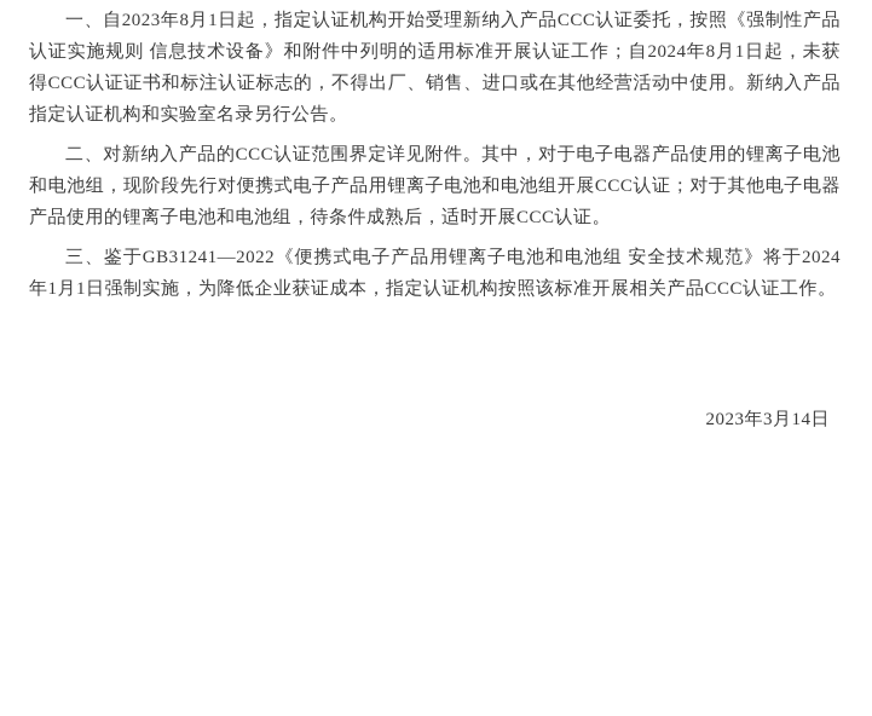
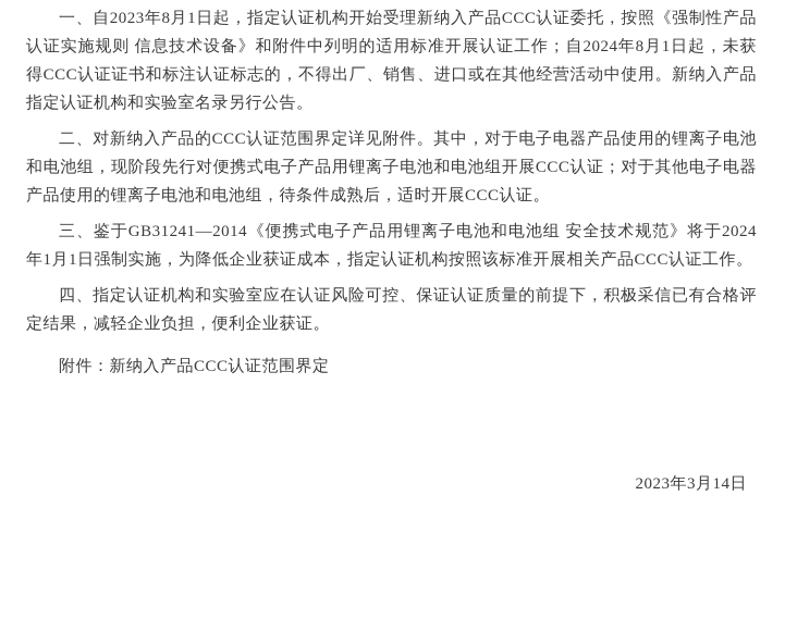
  一、自2023年8月1日起，指定认证机构开始受理新纳入产品CCC认证委托，按照《强制性产品认证实施规则 信息技术设备》和附件中列明的适用标准开展认证工作；自2024年8月1日起，未获得CCC认证证书和标注认证标志的，不得出厂、销售、进口或在其他经营活动中使用。新纳入产品指定认证机构和实验室名录另行公告。
  二、对新纳入产品的CCC认证范围界定详见附件。其中，对于电子电器产品使用的锂离子电池和电池组，现阶段先行对便携式电子产品用锂离子电池和电池组开展CCC认证；对于其他电子电器产品使用的锂离子电池和电池组，待条件成熟后，适时开展CCC认证。
- 三、鉴于GB31241—2022《便携式电子产品用锂离子电池和电池组 安全技术规范》将于2024年1月1日强制实施，为降低企业获证成本，指定认证机构按照该标准开展相关产品CCC认证工作。
+ 三、鉴于GB31241—2014《便携式电子产品用锂离子电池和电池组 安全技术规范》将于2024年1月1日强制实施，为降低企业获证成本，指定认证机构按照该标准开展相关产品CCC认证工作。
+ 四、指定认证机构和实验室应在认证风险可控、保证认证质量的前提下，积极采信已有合格评定结果，减轻企业负担，便利企业获证。
+ 附件：新纳入产品CCC认证范围界定
  2023年3月14日
